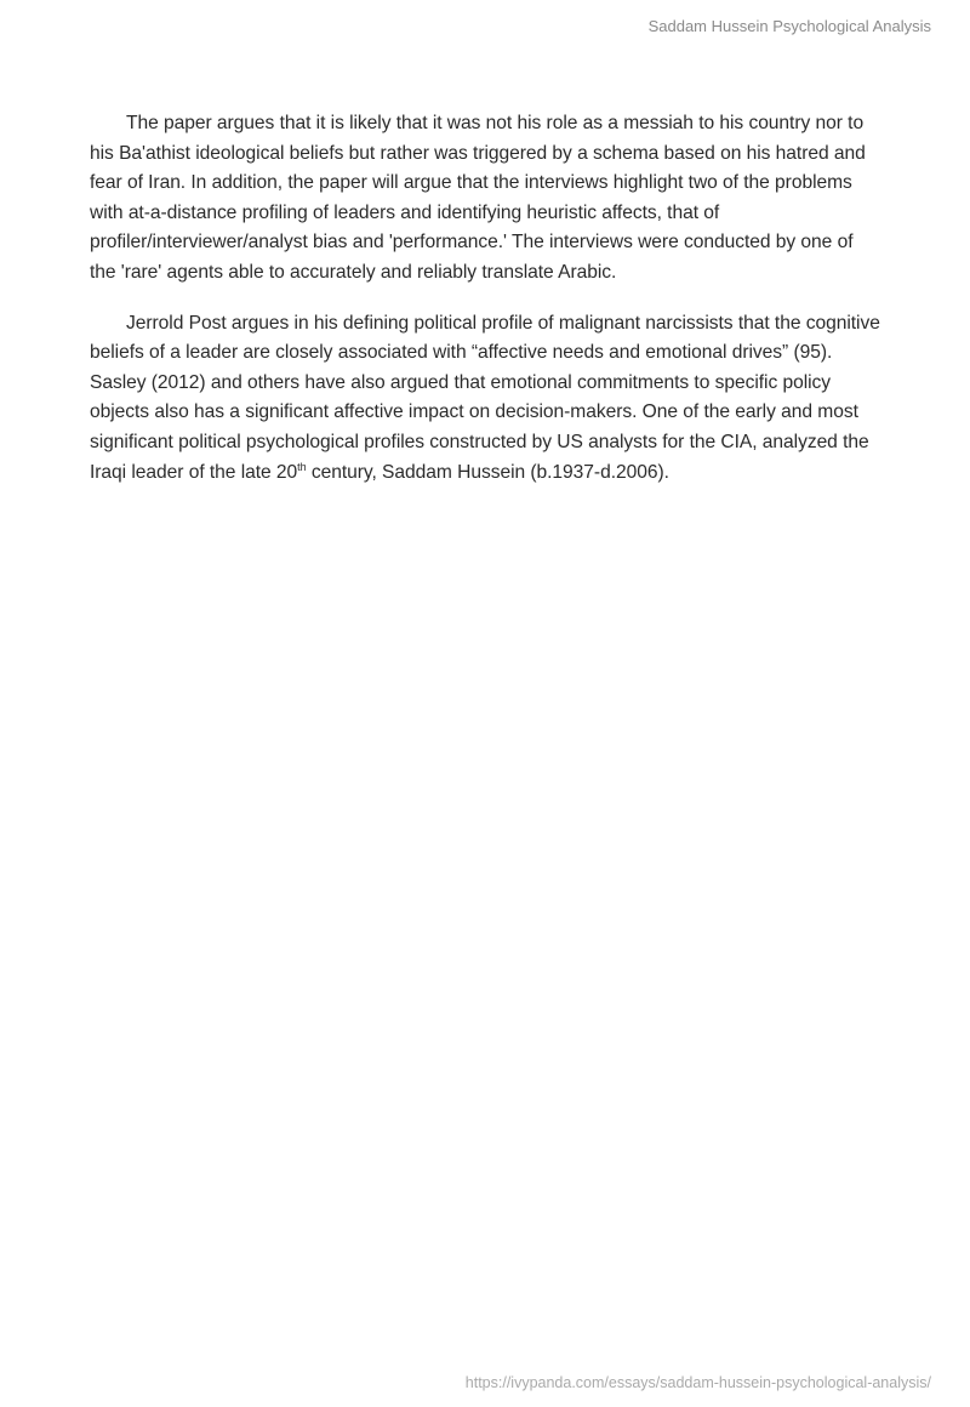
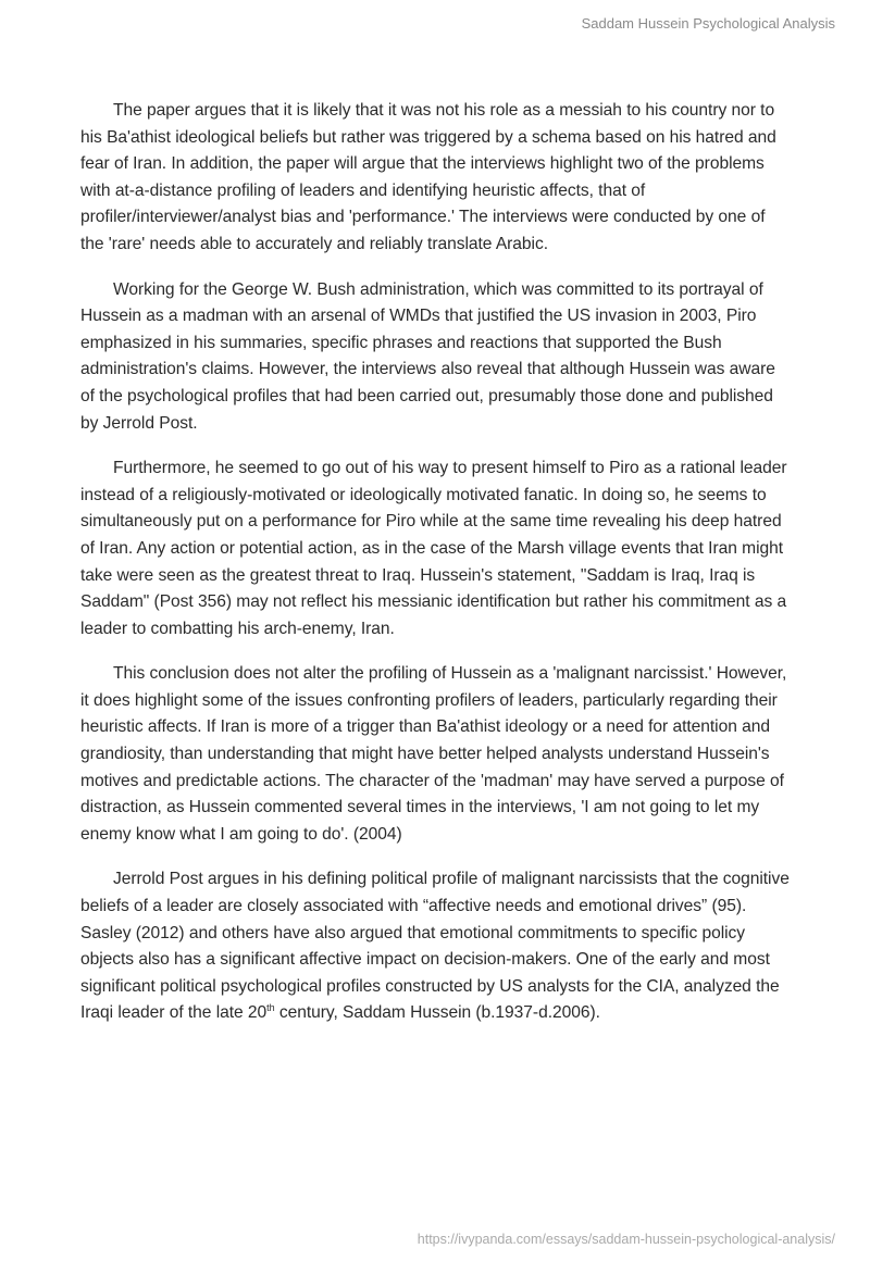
  Saddam Hussein Psychological Analysis
- The paper argues that it is likely that it was not his role as a messiah to his country nor to his Ba'athist ideological beliefs but rather was triggered by a schema based on his hatred and fear of Iran. In addition, the paper will argue that the interviews highlight two of the problems with at-a-distance profiling of leaders and identifying heuristic affects, that of profiler/interviewer/analyst bias and 'performance.' The interviews were conducted by one of the 'rare' agents able to accurately and reliably translate Arabic.
+ The paper argues that it is likely that it was not his role as a messiah to his country nor to his Ba'athist ideological beliefs but rather was triggered by a schema based on his hatred and fear of Iran. In addition, the paper will argue that the interviews highlight two of the problems with at-a-distance profiling of leaders and identifying heuristic affects, that of profiler/interviewer/analyst bias and 'performance.' The interviews were conducted by one of the 'rare' needs able to accurately and reliably translate Arabic.
+ Working for the George W. Bush administration, which was committed to its portrayal of Hussein as a madman with an arsenal of WMDs that justified the US invasion in 2003, Piro emphasized in his summaries, specific phrases and reactions that supported the Bush administration's claims. However, the interviews also reveal that although Hussein was aware of the psychological profiles that had been carried out, presumably those done and published by Jerrold Post.
+ Furthermore, he seemed to go out of his way to present himself to Piro as a rational leader instead of a religiously-motivated or ideologically motivated fanatic. In doing so, he seems to simultaneously put on a performance for Piro while at the same time revealing his deep hatred of Iran. Any action or potential action, as in the case of the Marsh village events that Iran might take were seen as the greatest threat to Iraq. Hussein's statement, "Saddam is Iraq, Iraq is Saddam" (Post 356) may not reflect his messianic identification but rather his commitment as a leader to combatting his arch-enemy, Iran.
+ This conclusion does not alter the profiling of Hussein as a 'malignant narcissist.' However, it does highlight some of the issues confronting profilers of leaders, particularly regarding their heuristic affects. If Iran is more of a trigger than Ba'athist ideology or a need for attention and grandiosity, than understanding that might have better helped analysts understand Hussein's motives and predictable actions. The character of the 'madman' may have served a purpose of distraction, as Hussein commented several times in the interviews, 'I am not going to let my enemy know what I am going to do'. (2004)
  Jerrold Post argues in his defining political profile of malignant narcissists that the cognitive beliefs of a leader are closely associated with “affective needs and emotional drives” (95). Sasley (2012) and others have also argued that emotional commitments to specific policy objects also has a significant affective impact on decision-makers. One of the early and most significant political psychological profiles constructed by US analysts for the CIA, analyzed the Iraqi leader of the late 20th century, Saddam Hussein (b.1937-d.2006).
  https://ivypanda.com/essays/saddam-hussein-psychological-analysis/
